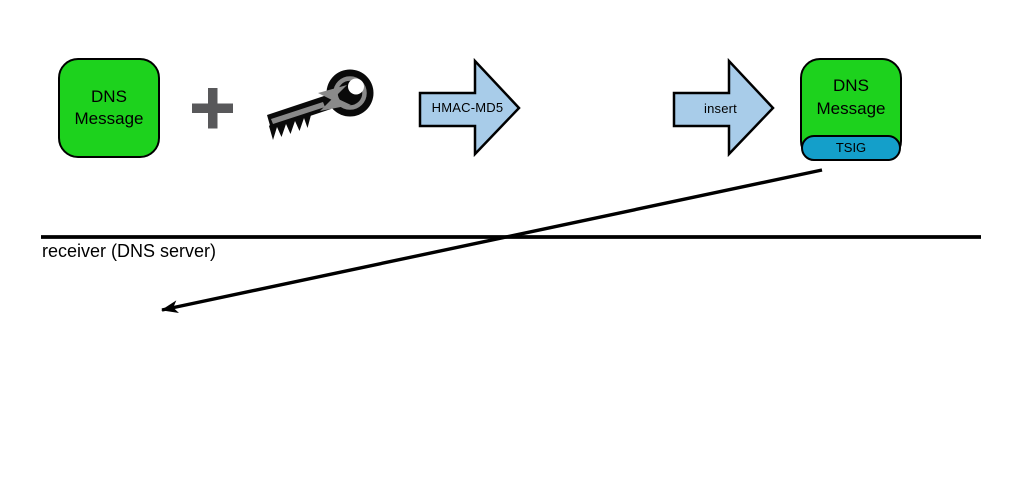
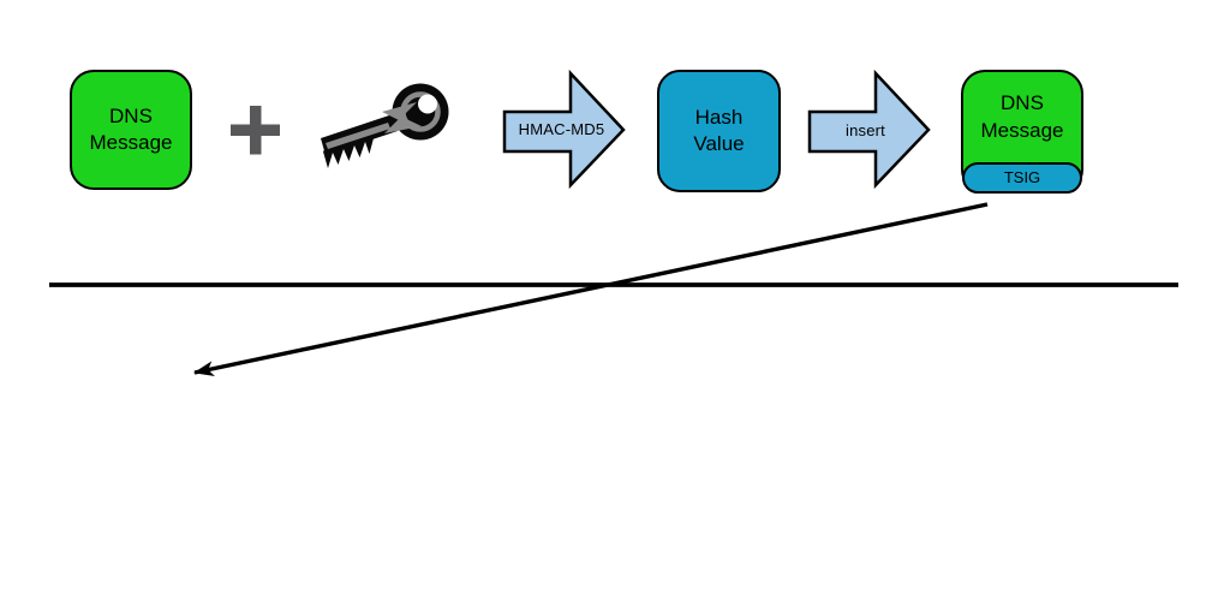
  DNS
  Message
+ Hash
+ Value
  DNS
  Message
  TSIG
  HMAC-MD5
  insert
- receiver (DNS server)
